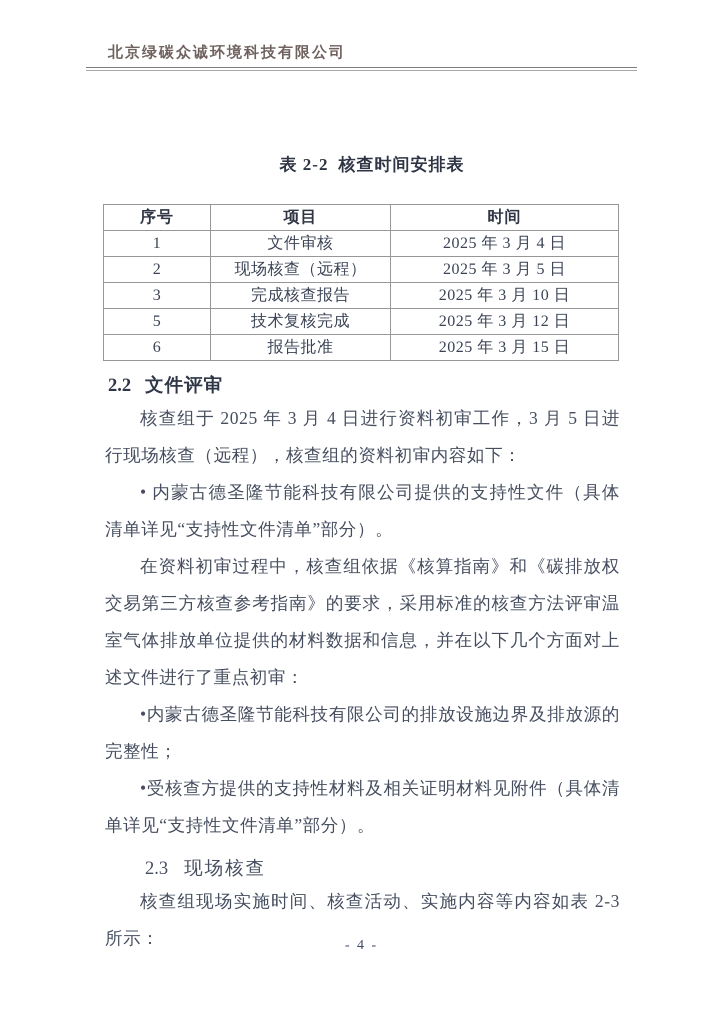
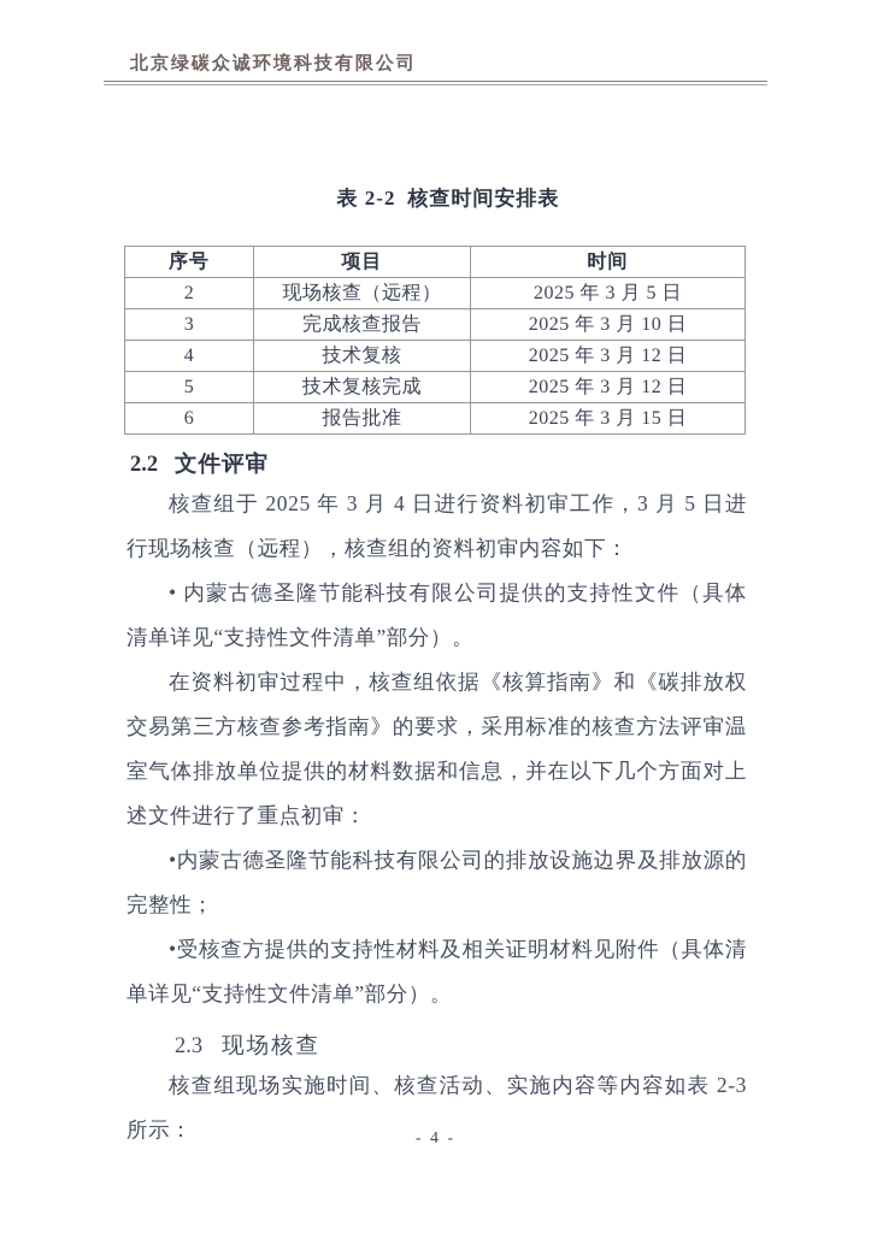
  北京绿碳众诚环境科技有限公司
  表 2-2 核查时间安排表
  序号	项目	时间
- 1	文件审核	2025 年 3 月 4 日
  2	现场核查（远程）	2025 年 3 月 5 日
  3	完成核查报告	2025 年 3 月 10 日
+ 4	技术复核	2025 年 3 月 12 日
  5	技术复核完成	2025 年 3 月 12 日
  6	报告批准	2025 年 3 月 15 日
  2.2 文件评审
  核查组于 2025 年 3 月 4 日进行资料初审工作，3 月 5 日进行现场核查（远程），核查组的资料初审内容如下：
  • 内蒙古德圣隆节能科技有限公司提供的支持性文件（具体清单详见“支持性文件清单”部分）。
  在资料初审过程中，核查组依据《核算指南》和《碳排放权交易第三方核查参考指南》的要求，采用标准的核查方法评审温室气体排放单位提供的材料数据和信息，并在以下几个方面对上述文件进行了重点初审：
  •内蒙古德圣隆节能科技有限公司的排放设施边界及排放源的完整性；
  •受核查方提供的支持性材料及相关证明材料见附件（具体清单详见“支持性文件清单”部分）。
  2.3 现场核查
  核查组现场实施时间、核查活动、实施内容等内容如表 2-3 所示：
  - 4 -
